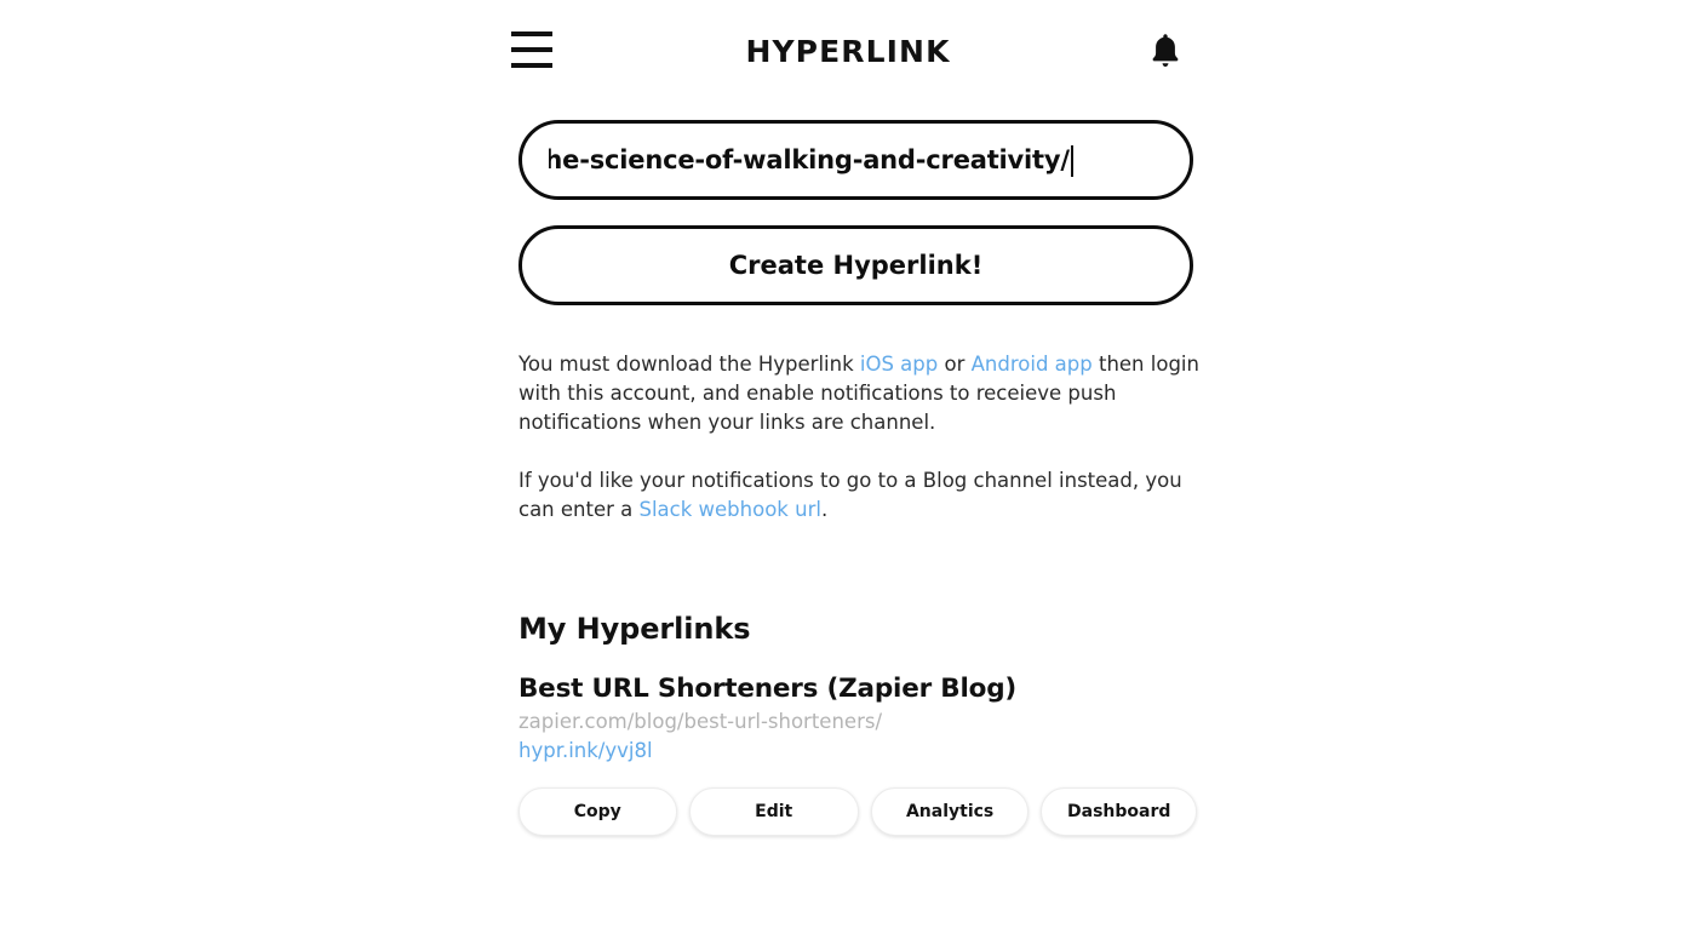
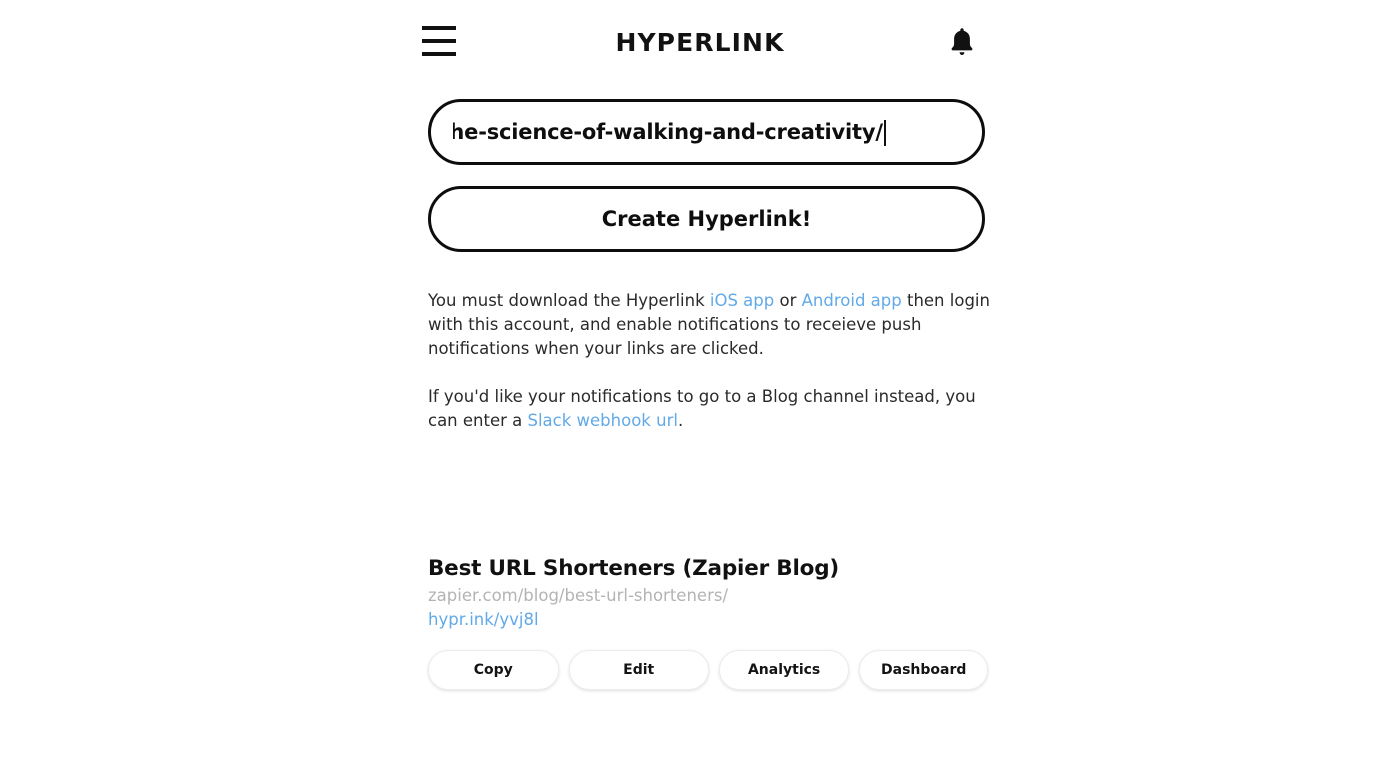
  HYPERLINK
  he-science-of-walking-and-creativity/
  Create Hyperlink!
- You must download the Hyperlink iOS app or Android app then login with this account, and enable notifications to receieve push notifications when your links are channel.
+ You must download the Hyperlink iOS app or Android app then login with this account, and enable notifications to receieve push notifications when your links are clicked.
  If you'd like your notifications to go to a Blog channel instead, you can enter a Slack webhook url.
- My Hyperlinks
  Best URL Shorteners (Zapier Blog)
  zapier.com/blog/best-url-shorteners/
  hypr.ink/yvj8l
  Copy
  Edit
  Analytics
  Dashboard
